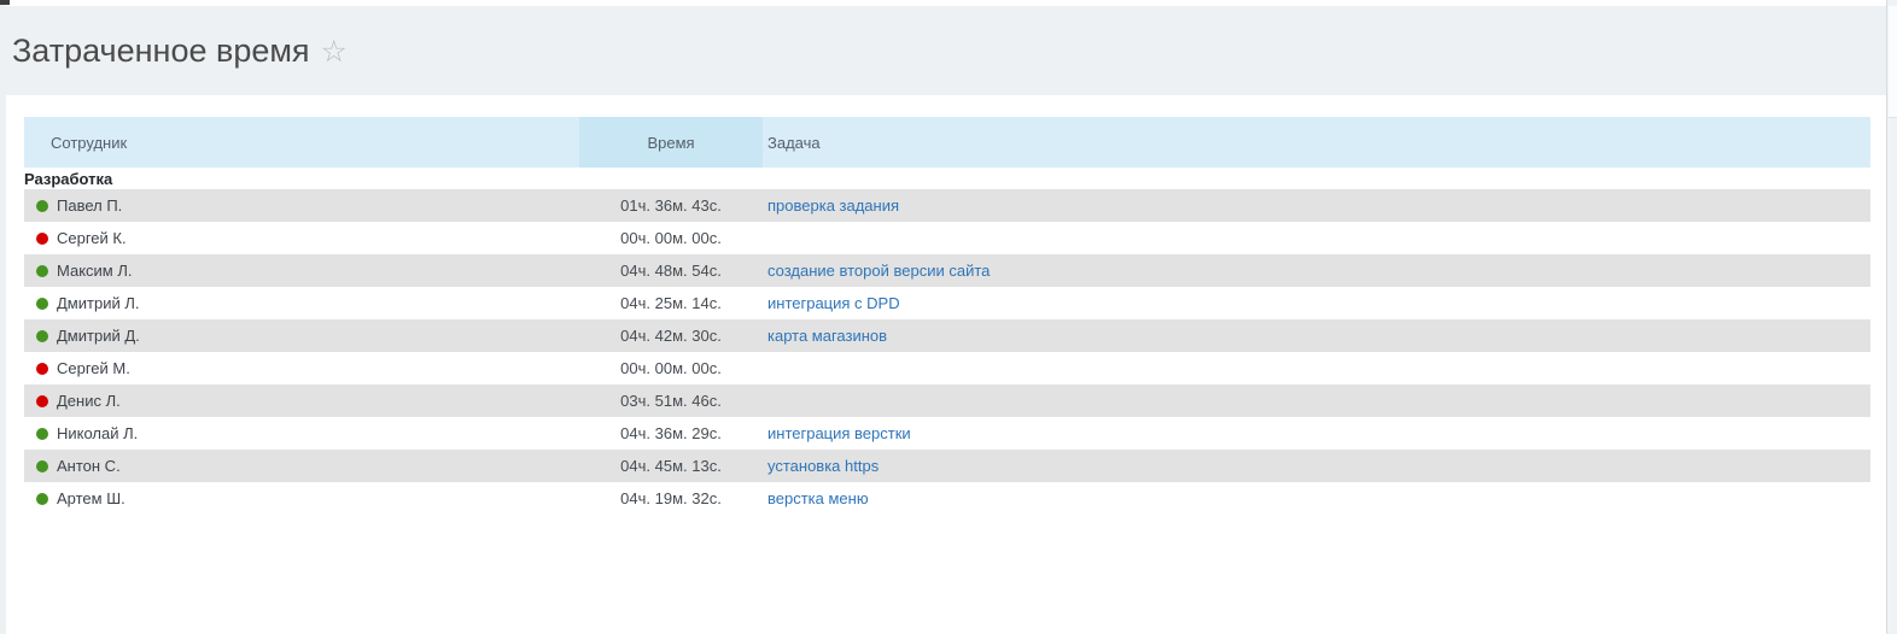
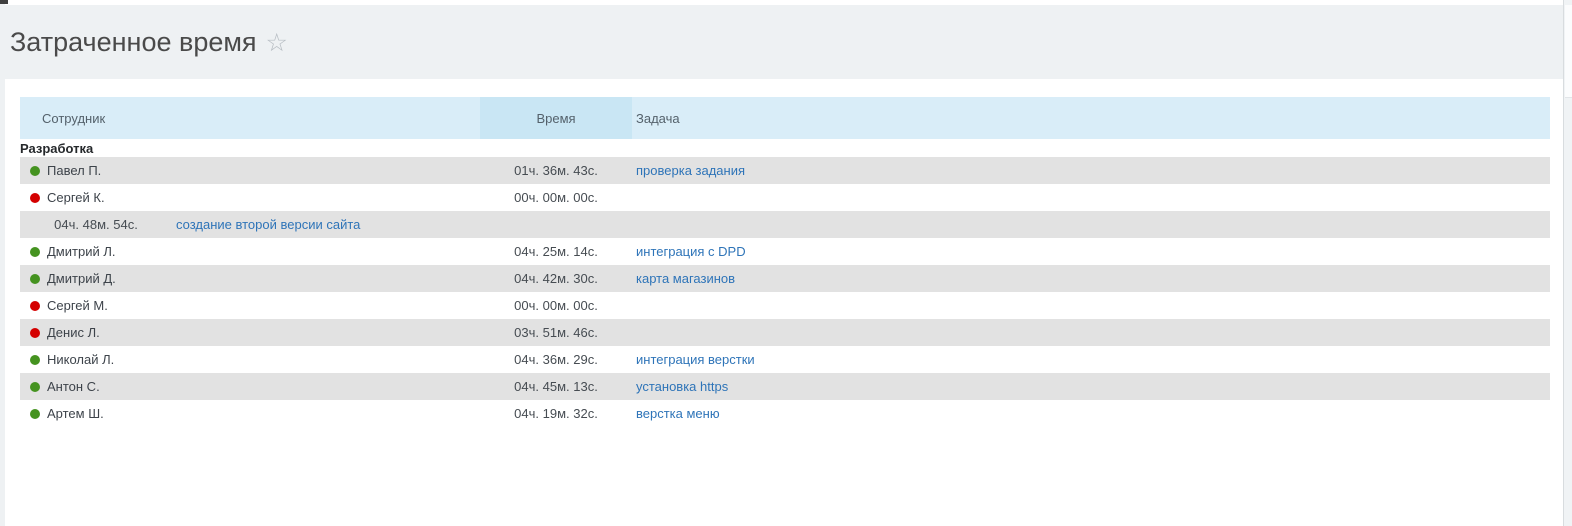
  Затраченное время
  ☆
  Сотрудник
  Время
  Задача
  Разработка
  Павел П.
  01ч. 36м. 43с.
  проверка задания
  Сергей К.
  00ч. 00м. 00с.
- Максим Л.
  04ч. 48м. 54с.
  создание второй версии сайта
  Дмитрий Л.
  04ч. 25м. 14с.
  интеграция с DPD
  Дмитрий Д.
  04ч. 42м. 30с.
  карта магазинов
  Сергей М.
  00ч. 00м. 00с.
  Денис Л.
  03ч. 51м. 46с.
  Николай Л.
  04ч. 36м. 29с.
  интеграция верстки
  Антон С.
  04ч. 45м. 13с.
  установка https
  Артем Ш.
  04ч. 19м. 32с.
  верстка меню
